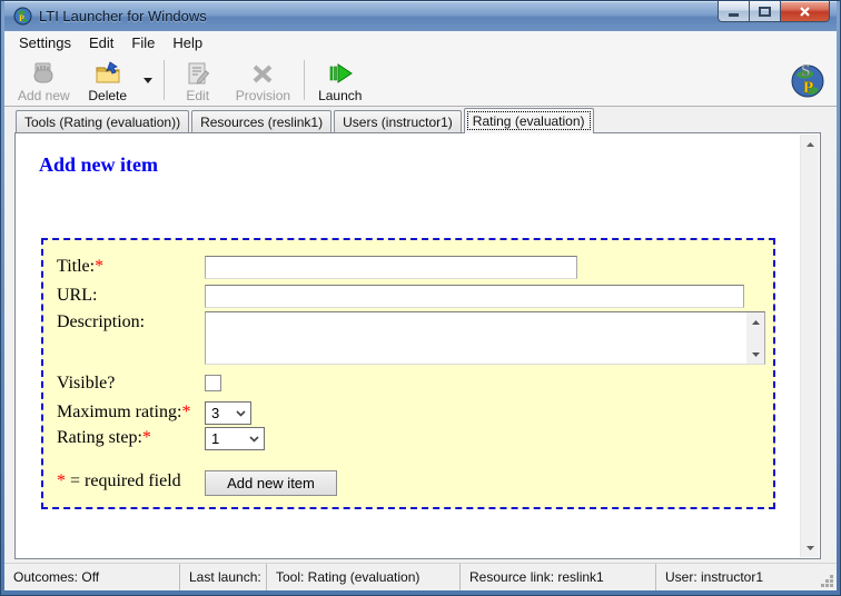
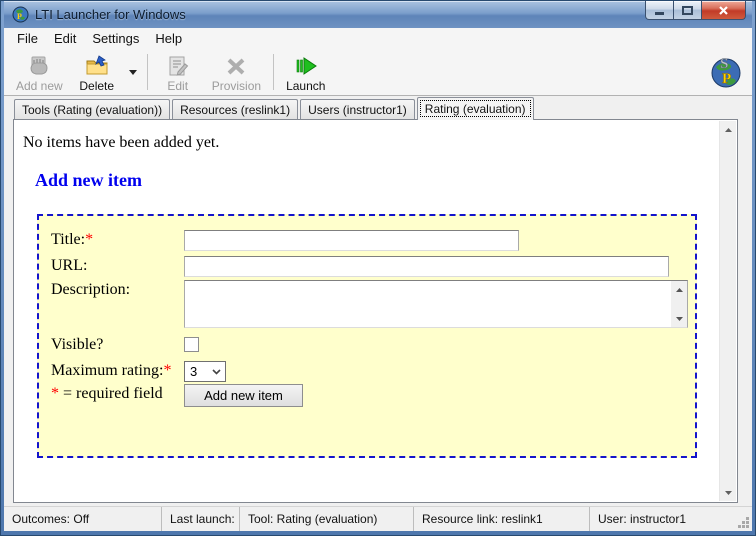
  P
  LTI Launcher for Windows
- Settings
+ File
  Edit
- File
+ Settings
  Help
  Add new
  Delete
  Edit
  Provision
  Launch
  S
  P
  Tools (Rating (evaluation))
  Resources (reslink1)
  Users (instructor1)
  Rating (evaluation)
+ No items have been added yet.
  Add new item
  Title:*
  URL:
  Description:
  Visible?
  Maximum rating:*
  3
- Rating step:*
- 1
  * = required field
  Add new item
  Outcomes: Off
  Last launch:
  Tool: Rating (evaluation)
  Resource link: reslink1
  User: instructor1
